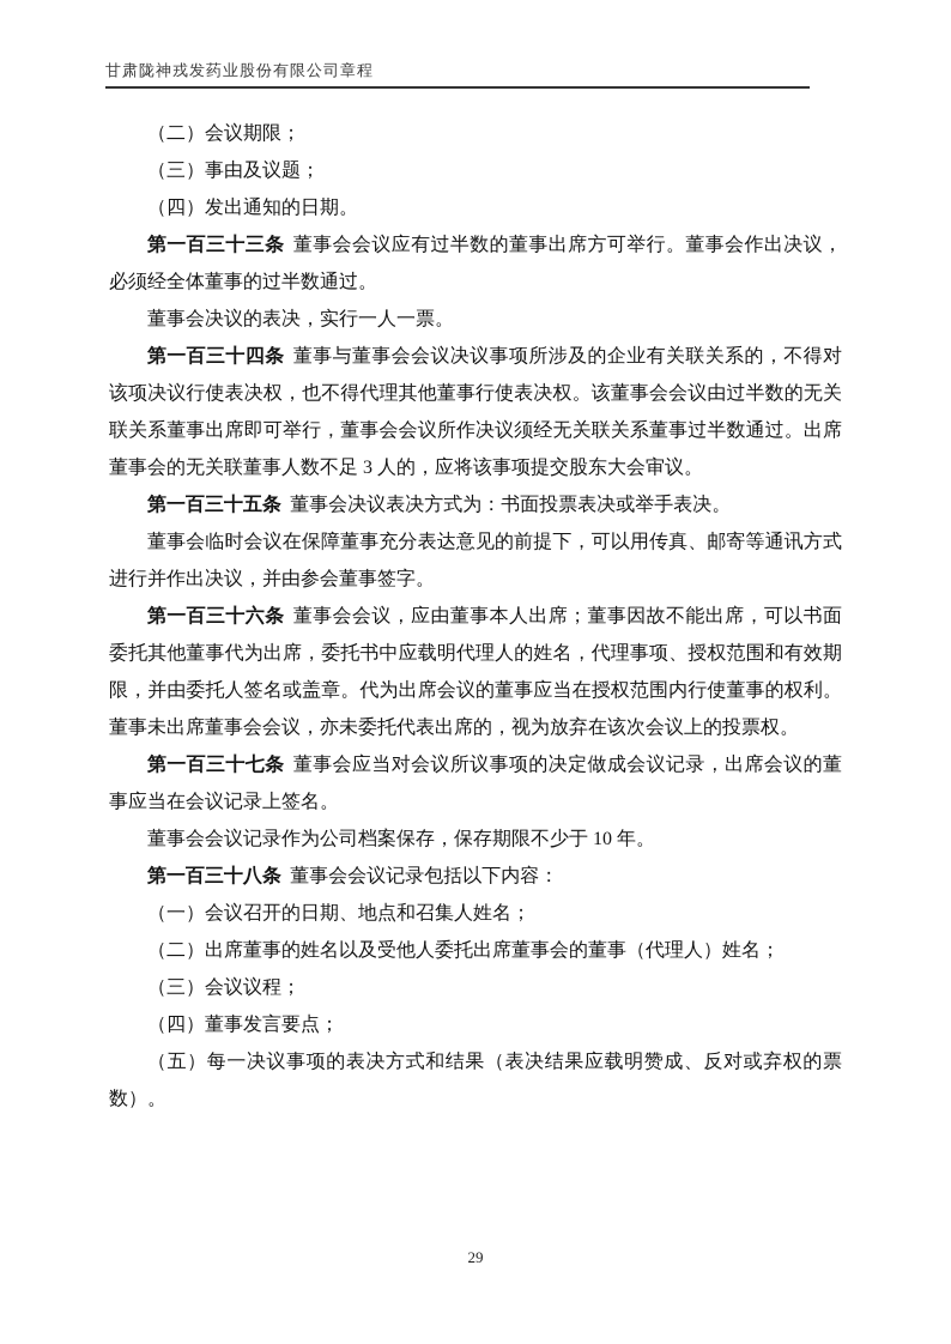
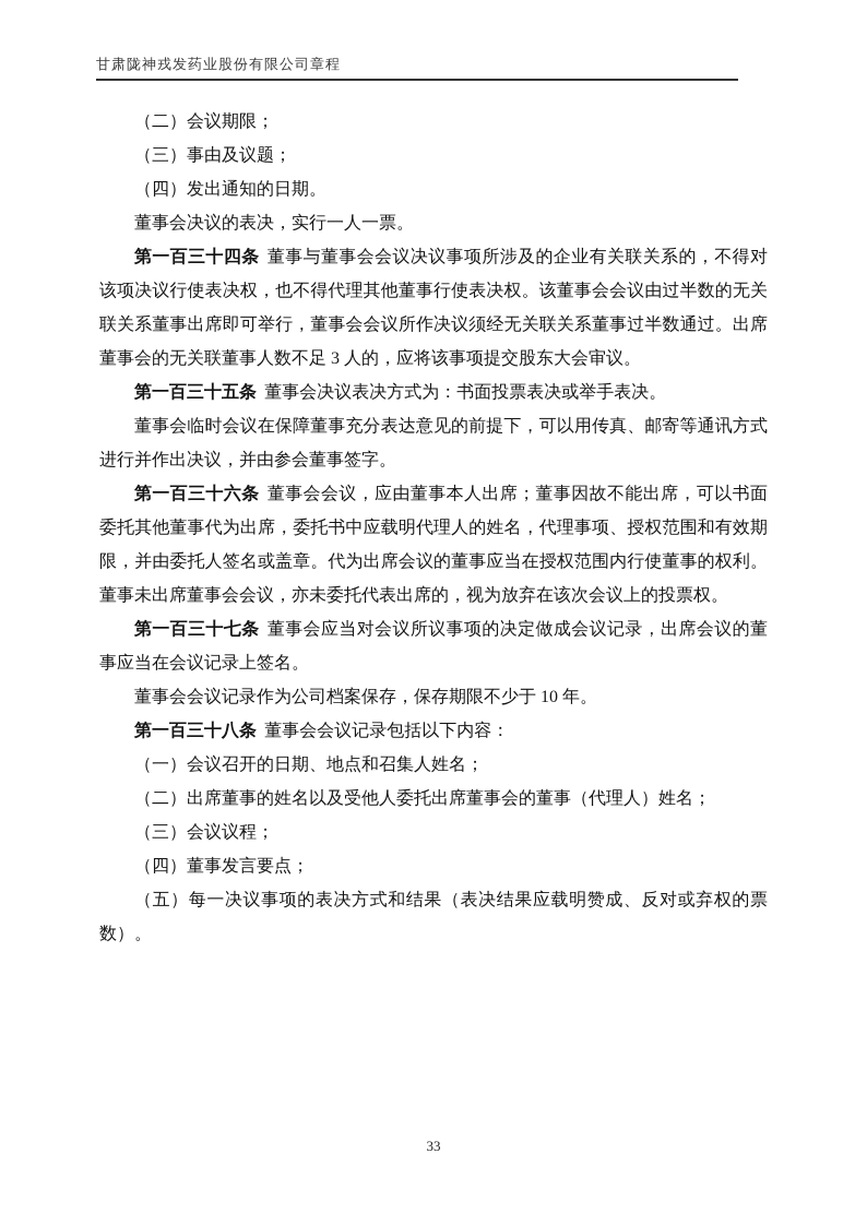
  甘肃陇神戎发药业股份有限公司章程
  （二）会议期限；
  （三）事由及议题；
  （四）发出通知的日期。
- 第一百三十三条 董事会会议应有过半数的董事出席方可举行。董事会作出决议，必须经全体董事的过半数通过。
  董事会决议的表决，实行一人一票。
  第一百三十四条 董事与董事会会议决议事项所涉及的企业有关联关系的，不得对该项决议行使表决权，也不得代理其他董事行使表决权。该董事会会议由过半数的无关联关系董事出席即可举行，董事会会议所作决议须经无关联关系董事过半数通过。出席董事会的无关联董事人数不足 3 人的，应将该事项提交股东大会审议。
  第一百三十五条 董事会决议表决方式为：书面投票表决或举手表决。
  董事会临时会议在保障董事充分表达意见的前提下，可以用传真、邮寄等通讯方式进行并作出决议，并由参会董事签字。
  第一百三十六条 董事会会议，应由董事本人出席；董事因故不能出席，可以书面委托其他董事代为出席，委托书中应载明代理人的姓名，代理事项、授权范围和有效期限，并由委托人签名或盖章。代为出席会议的董事应当在授权范围内行使董事的权利。董事未出席董事会会议，亦未委托代表出席的，视为放弃在该次会议上的投票权。
  第一百三十七条 董事会应当对会议所议事项的决定做成会议记录，出席会议的董事应当在会议记录上签名。
  董事会会议记录作为公司档案保存，保存期限不少于 10 年。
  第一百三十八条 董事会会议记录包括以下内容：
  （一）会议召开的日期、地点和召集人姓名；
  （二）出席董事的姓名以及受他人委托出席董事会的董事（代理人）姓名；
  （三）会议议程；
  （四）董事发言要点；
  （五）每一决议事项的表决方式和结果（表决结果应载明赞成、反对或弃权的票数）。
- 29
+ 33
